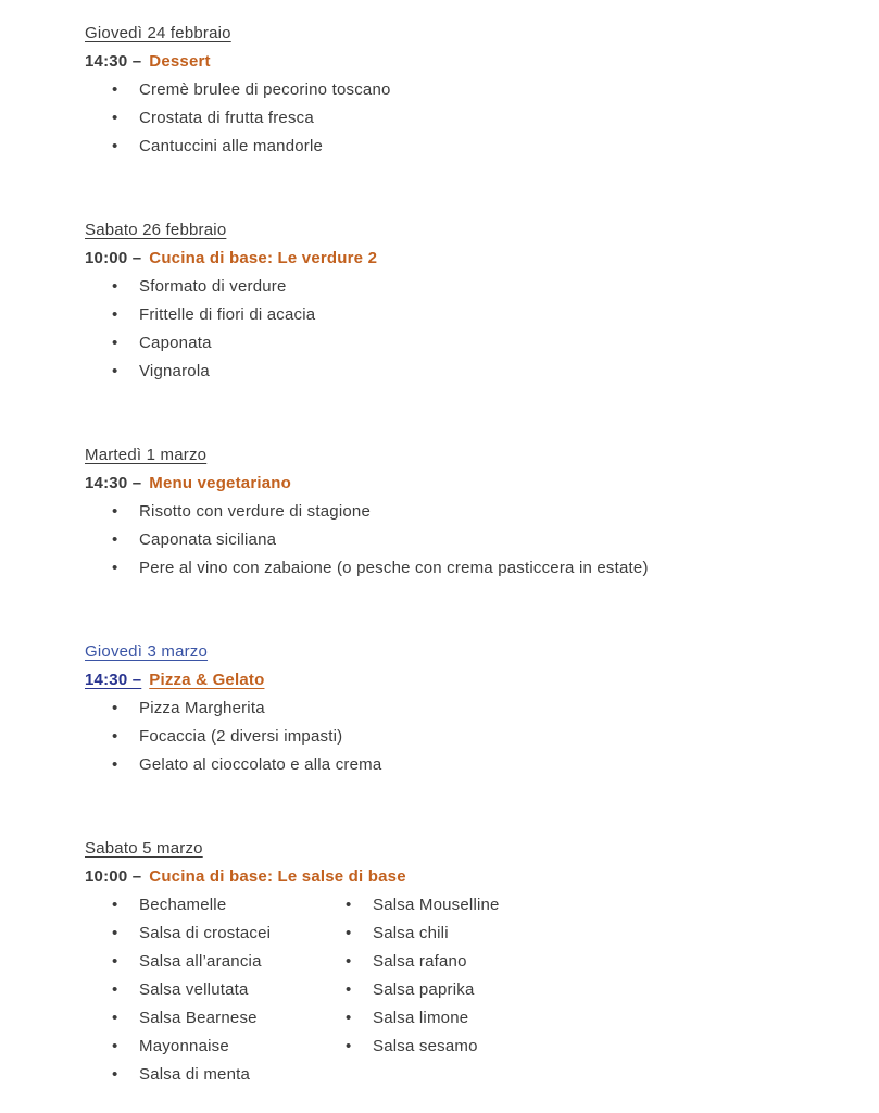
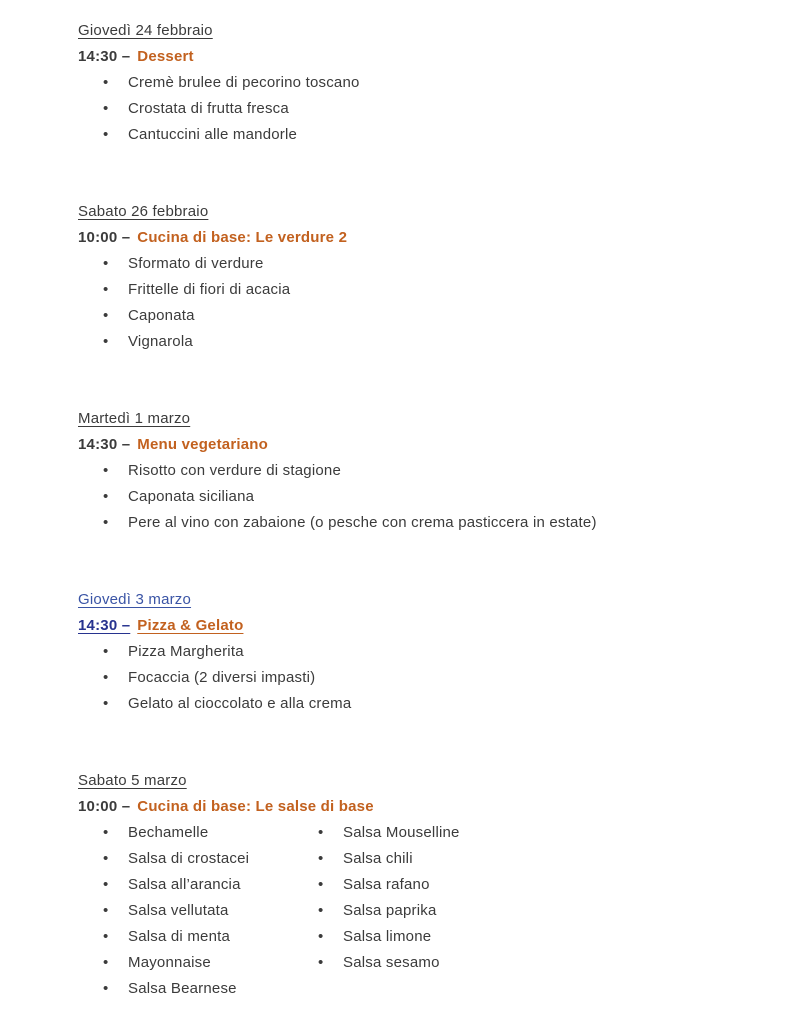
  Giovedì 24 febbraio
  14:30 – Dessert
  Cremè brulee di pecorino toscano
  Crostata di frutta fresca
  Cantuccini alle mandorle
  Sabato 26 febbraio
  10:00 – Cucina di base: Le verdure 2
  Sformato di verdure
  Frittelle di fiori di acacia
  Caponata
  Vignarola
  Martedì 1 marzo
  14:30 – Menu vegetariano
  Risotto con verdure di stagione
  Caponata siciliana
  Pere al vino con zabaione (o pesche con crema pasticcera in estate)
  Giovedì 3 marzo
  14:30 – Pizza & Gelato
  Pizza Margherita
  Focaccia (2 diversi impasti)
  Gelato al cioccolato e alla crema
  Sabato 5 marzo
  10:00 – Cucina di base: Le salse di base
  Bechamelle
  Salsa di crostacei
  Salsa all’arancia
  Salsa vellutata
- Salsa Bearnese
+ Salsa di menta
  Mayonnaise
- Salsa di menta
+ Salsa Bearnese
  Salsa Mouselline
  Salsa chili
  Salsa rafano
  Salsa paprika
  Salsa limone
  Salsa sesamo
